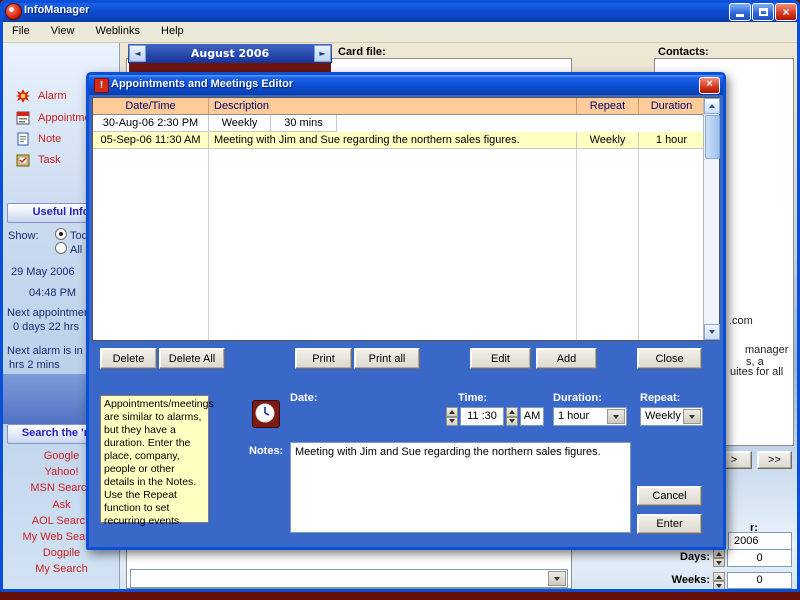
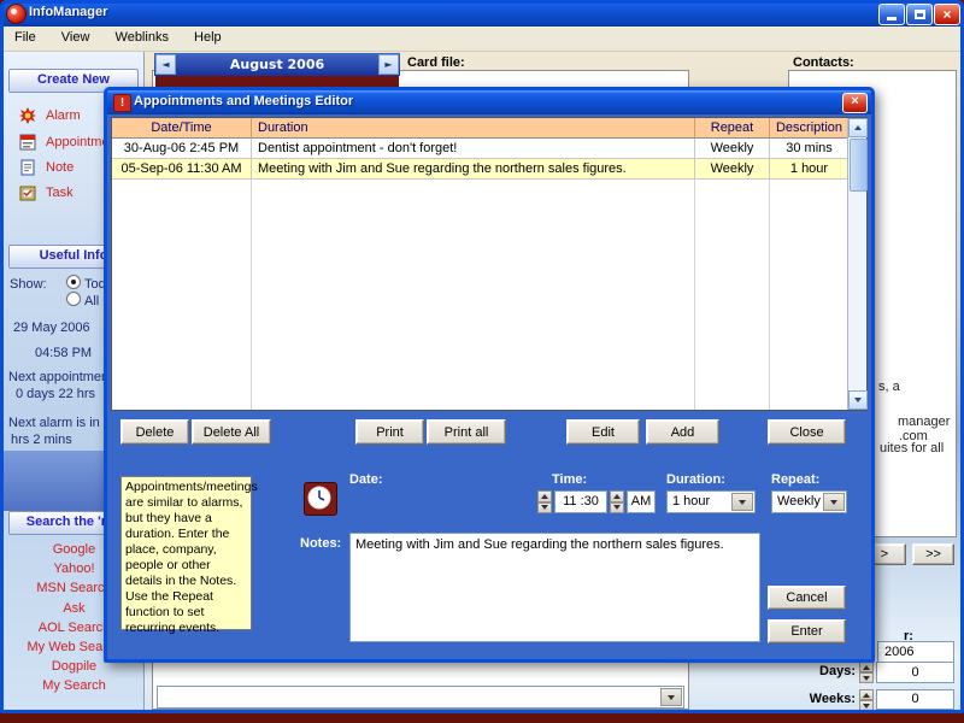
+ Create New
  Alarm
  Appointm
  Note
  Task
  Useful Inf
  Show:
  All
  29 May 2006
- 04:48 PM
+ 04:58 PM
  0 days 22 hrs
  hrs 2 mins
  Search the '
  Google
  Yahoo!
  MSN Searc
  Ask
  AOL Searc
  My Web Sea
  Dogpile
  My Search
  ◄
  August 2006
  ►
  Card file:
  Contacts:
- .com
+ s, a
  manager
- s, a
+ .com
  uites for all
  >
  >>
  r:
  2006
  Days:
  0
  Weeks:
  0
  InfoManager
  ×
  File View Weblinks Help
  !
  Appointments and Meetings Editor
  ×
  Date/Time
- Description
+ Duration
  Repeat
- Duration
+ Description
- 30-Aug-06 2:30 PM
+ 30-Aug-06 2:45 PM
+ Dentist appointment - don't forget!
  Weekly
  30 mins
  05-Sep-06 11:30 AM
  Meeting with Jim and Sue regarding the northern sales figures.
  Weekly
  1 hour
  Delete
  Delete All
  Print
  Print all
  Edit
  Add
  Close
  Appointments/meetings are similar to alarms, but they have a duration. Enter the place, company, people or other details in the Notes. Use the Repeat function to set recurring events.
  Date:
  Time:
  11 :30
  AM
  Duration:
  1 hour
  Repeat:
  Weekly
  Notes:
  Meeting with Jim and Sue regarding the northern sales figures.
  Cancel
  Enter
